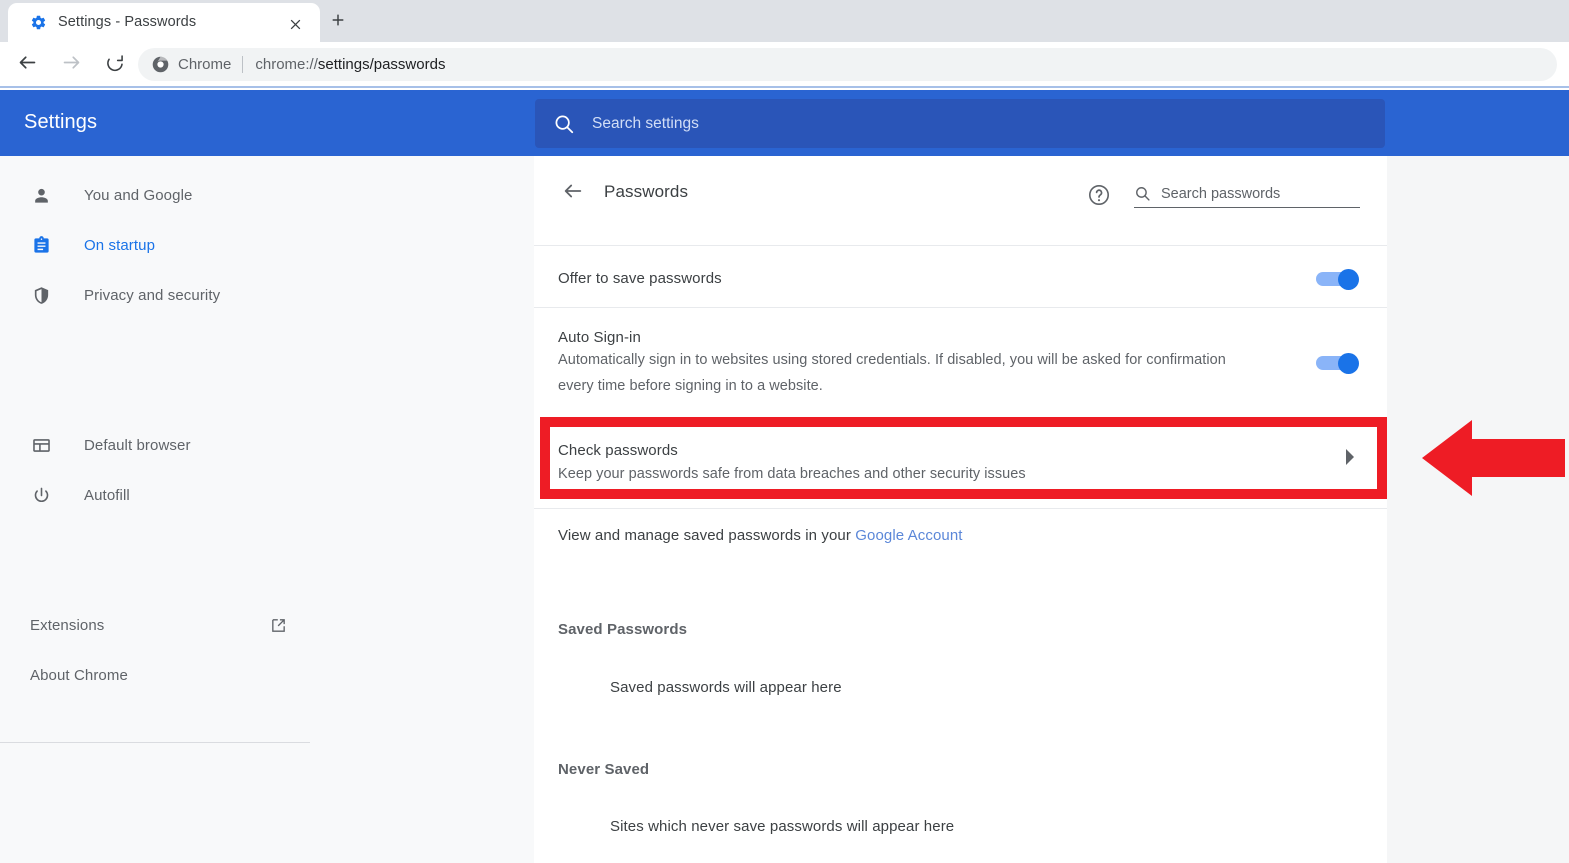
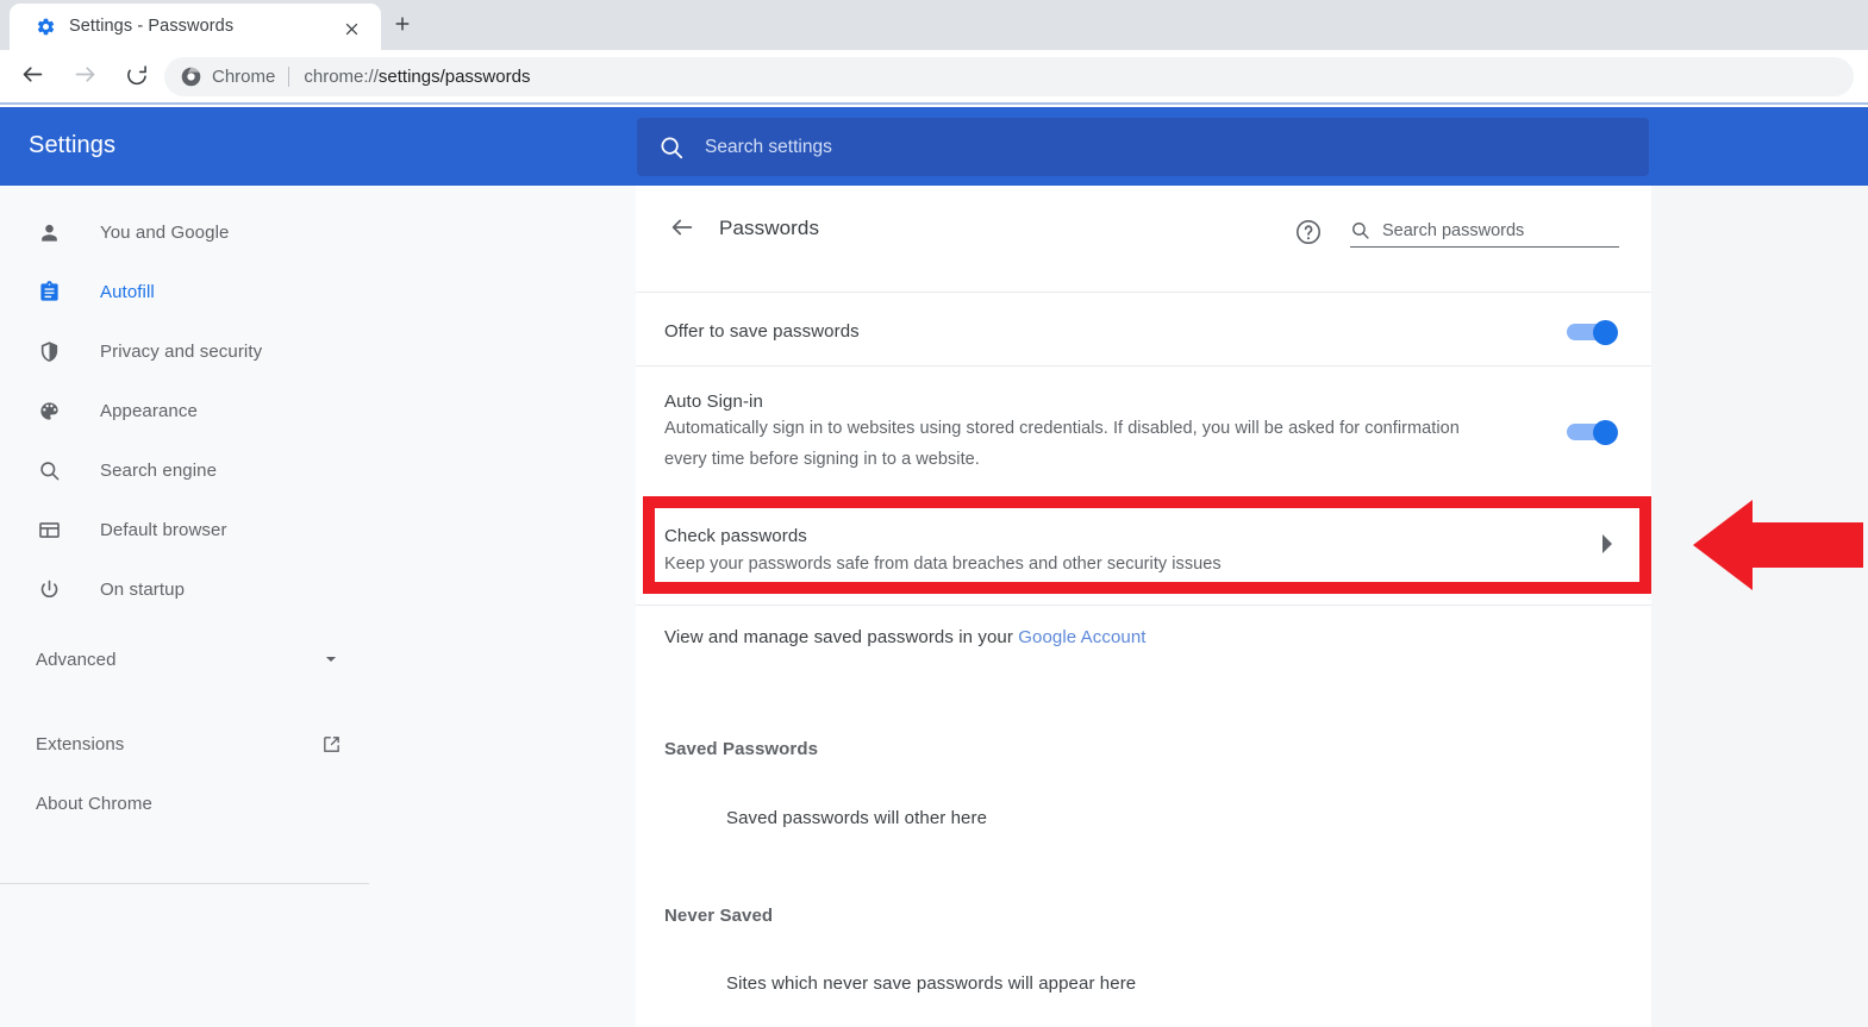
  Settings - Passwords
  Chrome
  chrome://settings/passwords
  Settings
  Search settings
  You and Google
- On startup
+ Autofill
  Privacy and security
+ Appearance
+ Search engine
  Default browser
- Autofill
+ On startup
+ Advanced
  Extensions
  About Chrome
  Passwords
  Search passwords
  Offer to save passwords
  Auto Sign-in
  Automatically sign in to websites using stored credentials. If disabled, you will be asked for confirmation every time before signing in to a website.
  Check passwords
  Keep your passwords safe from data breaches and other security issues
  View and manage saved passwords in your Google Account
  Saved Passwords
- Saved passwords will appear here
+ Saved passwords will other here
  Never Saved
  Sites which never save passwords will appear here
